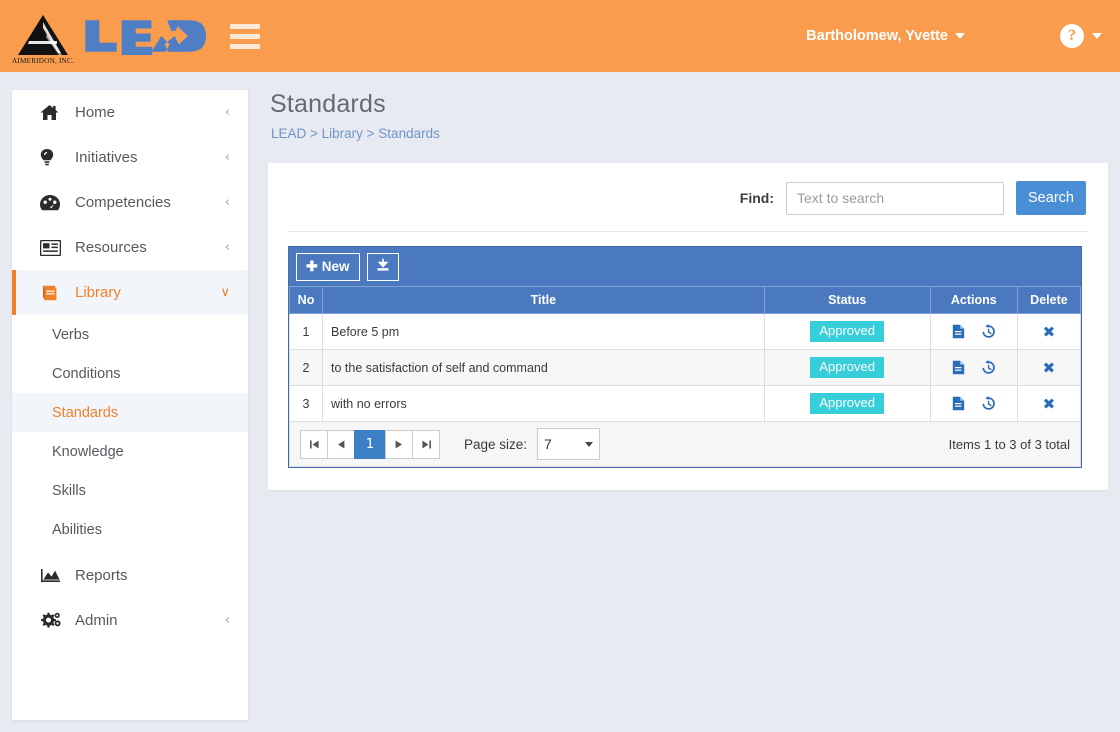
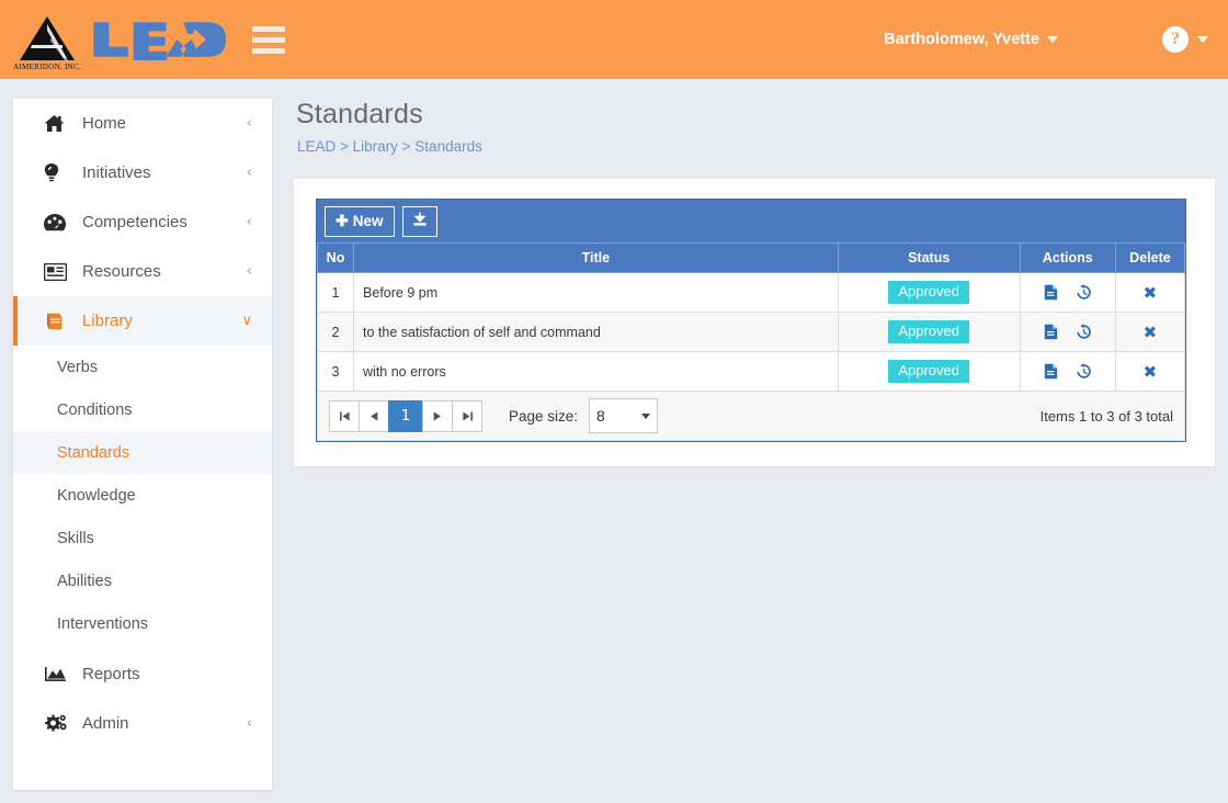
  AIMERIDON, INC.
  Bartholomew, Yvette
  ?
  Home
  ‹
  Initiatives
  ‹
  Competencies
  ‹
  Resources
  ‹
  Library
  ∨
  Verbs
  Conditions
  Standards
  Knowledge
  Skills
  Abilities
+ Interventions
  Reports
  Admin
  ‹
  Standards
  LEAD > Library > Standards
- Find:
- Text to search
- Search
  ✚
  New
  No	Title	Status	Actions	Delete
- 1	Before 5 pm	Approved		✖
+ 1	Before 9 pm	Approved		✖
  2	to the satisfaction of self and command	Approved		✖
  3	with no errors	Approved		✖
  1
  Page size:
- 7
+ 8
  Items 1 to 3 of 3 total
